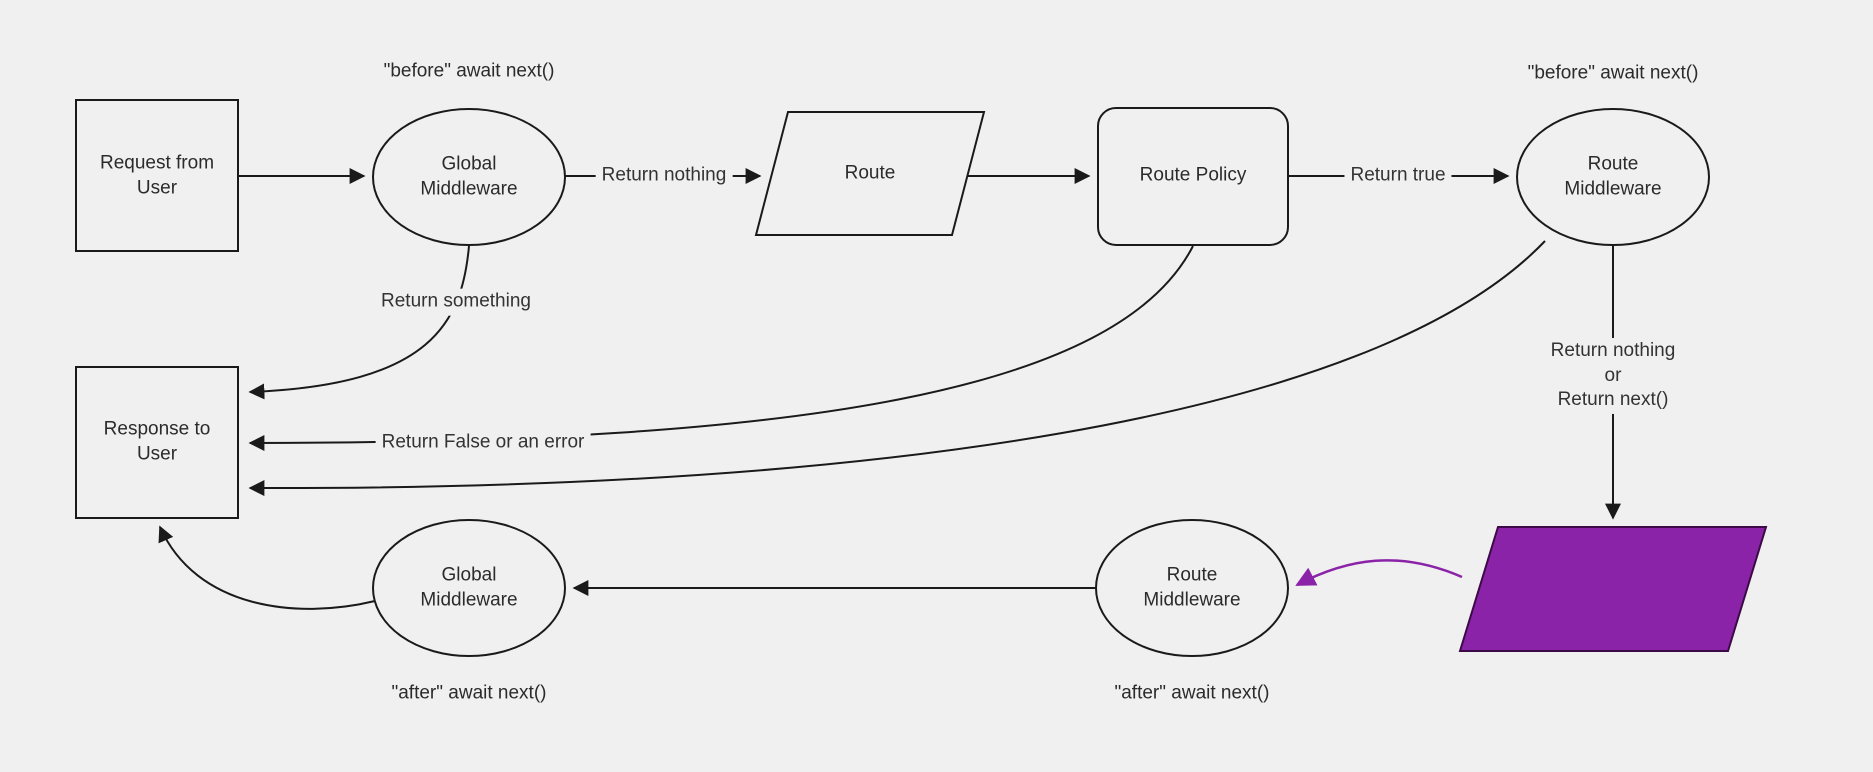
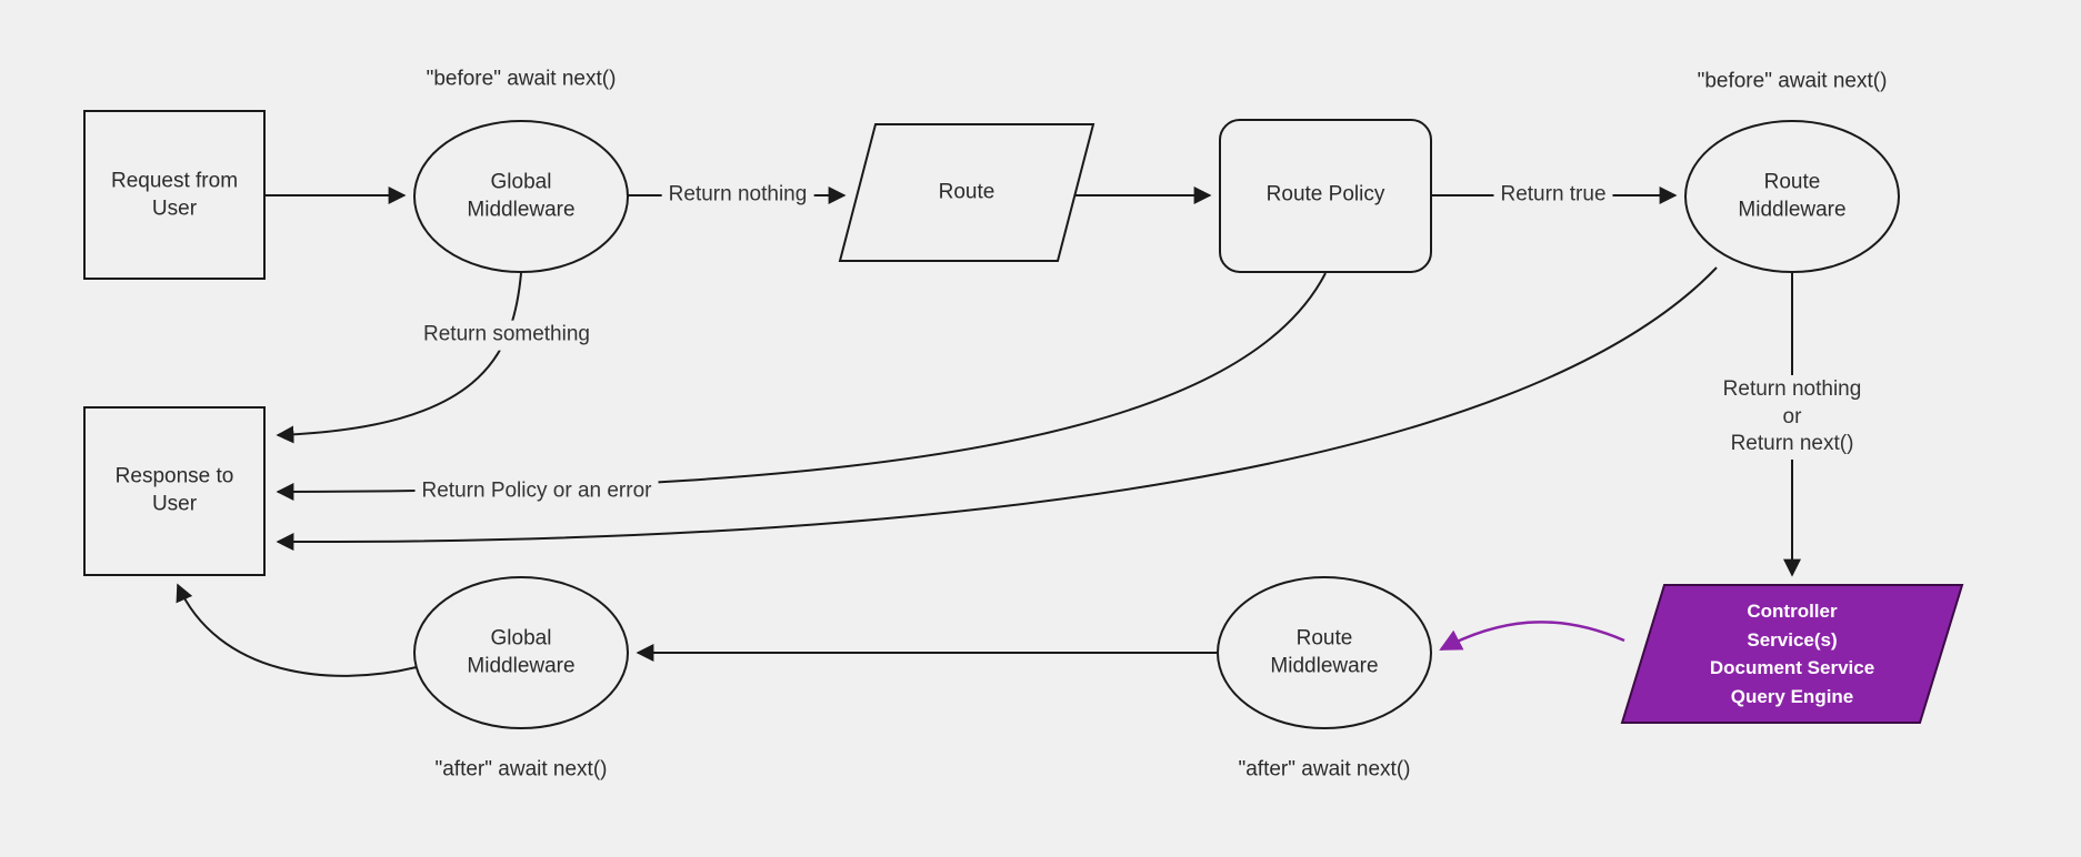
  Request from
  User
  Global
  Middleware
  Route
  Route Policy
  Route
  Middleware
  Response to
  User
+ Controller
+ Service(s)
+ Document Service
+ Query Engine
  Route
  Middleware
  Global
  Middleware
  "before" await next()
  "before" await next()
  "after" await next()
  "after" await next()
  Return nothing
  Return true
  Return something
- Return False or an error
+ Return Policy or an error
  Return nothing
  or
  Return next()
